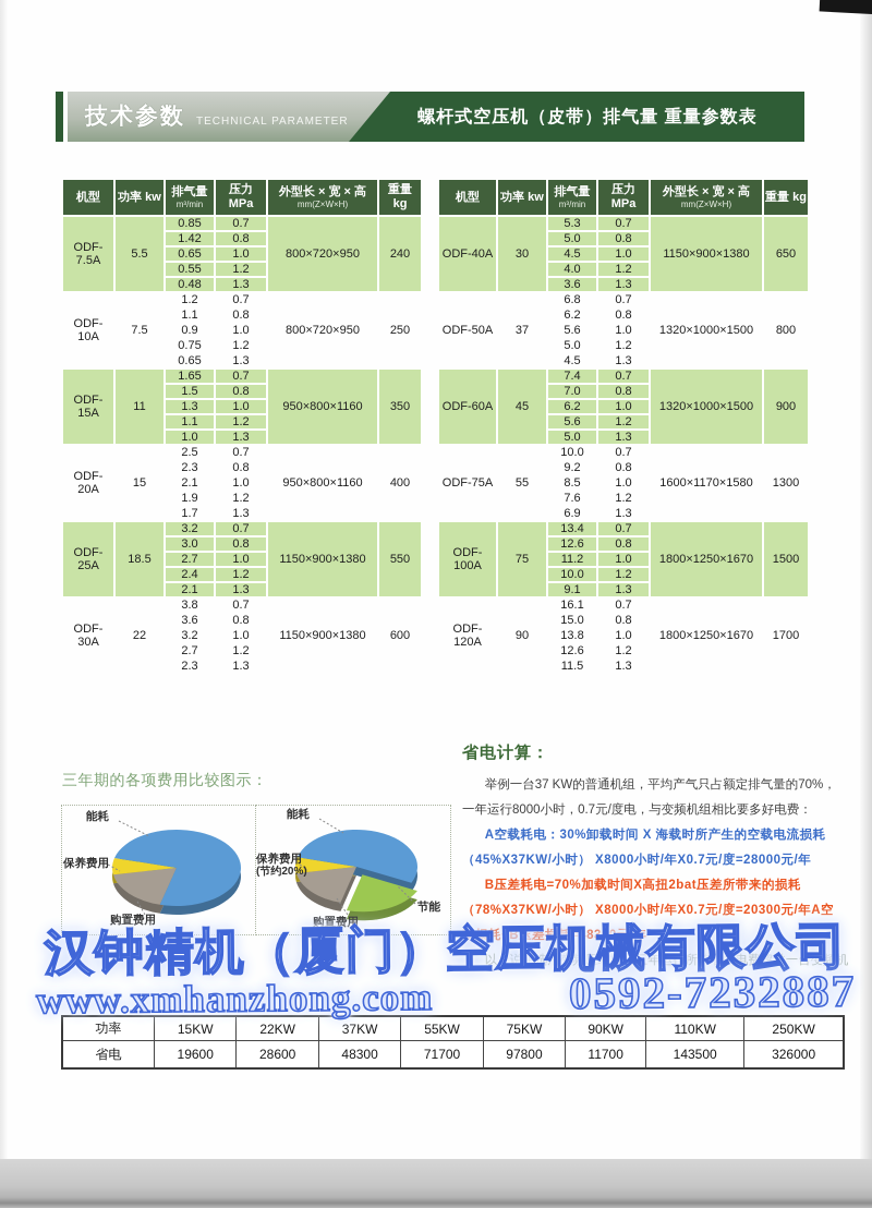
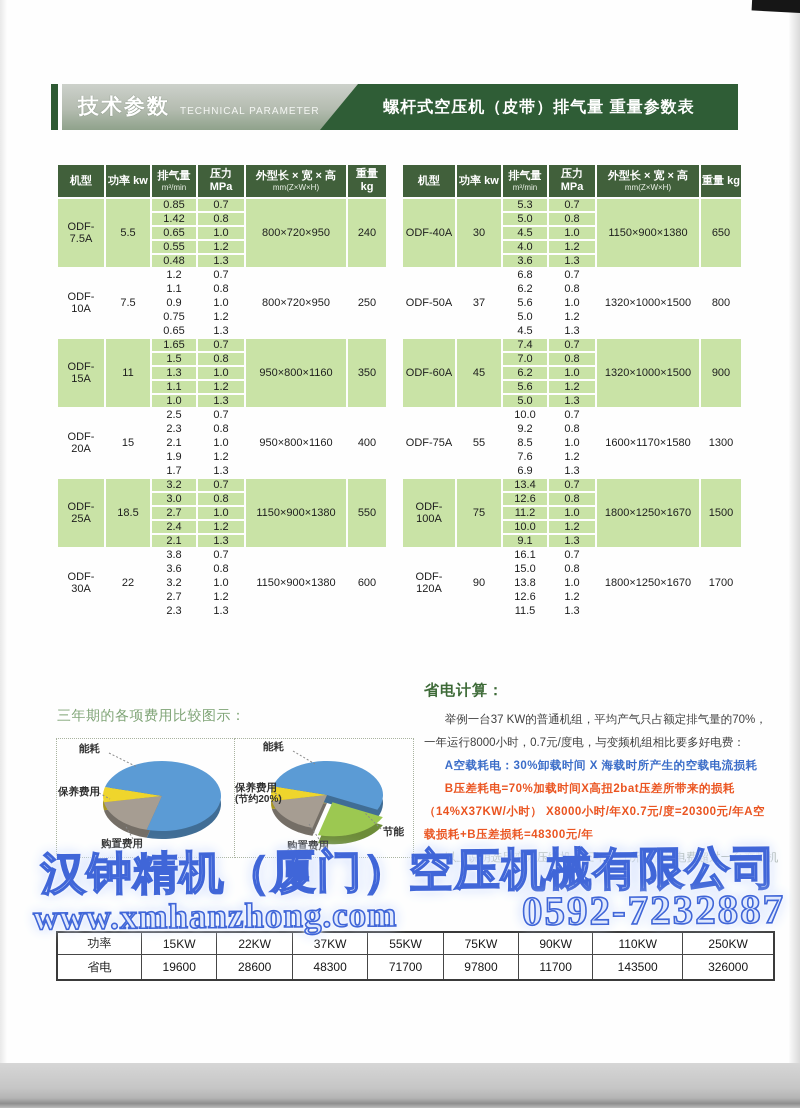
  技术参数
  TECHNICAL PARAMETER
  螺杆式空压机（皮带）排气量 重量参数表
  机型	功率 kw	排气量m³/min	压力 MPa	外型长 × 宽 × 高mm(Z×W×H)	重量 kg
  ODF-7.5A	5.5	0.85	0.7	800×720×950	240
  1.42	0.8
  0.65	1.0
  0.55	1.2
  0.48	1.3
  ODF-10A	7.5	1.2	0.7	800×720×950	250
  1.1	0.8
  0.9	1.0
  0.75	1.2
  0.65	1.3
  ODF-15A	11	1.65	0.7	950×800×1160	350
  1.5	0.8
  1.3	1.0
  1.1	1.2
  1.0	1.3
  ODF-20A	15	2.5	0.7	950×800×1160	400
  2.3	0.8
  2.1	1.0
  1.9	1.2
  1.7	1.3
  ODF-25A	18.5	3.2	0.7	1150×900×1380	550
  3.0	0.8
  2.7	1.0
  2.4	1.2
  2.1	1.3
  ODF-30A	22	3.8	0.7	1150×900×1380	600
  3.6	0.8
  3.2	1.0
  2.7	1.2
  2.3	1.3
  机型	功率 kw	排气量m³/min	压力 MPa	外型长 × 宽 × 高mm(Z×W×H)	重量 kg
  ODF-40A	30	5.3	0.7	1150×900×1380	650
  5.0	0.8
  4.5	1.0
  4.0	1.2
  3.6	1.3
  ODF-50A	37	6.8	0.7	1320×1000×1500	800
  6.2	0.8
  5.6	1.0
  5.0	1.2
  4.5	1.3
  ODF-60A	45	7.4	0.7	1320×1000×1500	900
  7.0	0.8
  6.2	1.0
  5.6	1.2
  5.0	1.3
  ODF-75A	55	10.0	0.7	1600×1170×1580	1300
  9.2	0.8
  8.5	1.0
  7.6	1.2
  6.9	1.3
  ODF-100A	75	13.4	0.7	1800×1250×1670	1500
  12.6	0.8
  11.2	1.0
  10.0	1.2
  9.1	1.3
  ODF-120A	90	16.1	0.7	1800×1250×1670	1700
  15.0	0.8
  13.8	1.0
  12.6	1.2
  11.5	1.3
  三年期的各项费用比较图示：
  能耗
  保养费用
  购置费用
  能耗
  保养费用
  (节约20%)
  购置费用
  节能
  省电计算：
  举例一台37 KW的普通机组，平均产气只占额定排气量的70%，
  一年运行8000小时，0.7元/度电，与变频机组相比要多好电费：
  A空载耗电：30%卸载时间 X 海载时所产生的空载电流损耗
- （45%X37KW/小时） X8000小时/年X0.7元/度=28000元/年
  B压差耗电=70%加载时间X高扭2bat压差所带来的损耗
- （78%X37KW/小时） X8000小时/年X0.7元/度=20300元/年A空
+ （14%X37KW/小时） X8000小时/年X0.7元/度=20300元/年A空
  载损耗+B压差损耗=48300元/年
  以上说明选用变频压缩机，三年运行所节省的电费超过一台变频机
  功率	15KW	22KW	37KW	55KW	75KW	90KW	110KW	250KW
  省电	19600	28600	48300	71700	97800	11700	143500	326000
  汉钟精机（厦门）空压机械有限公司
  www.xmhanzhong.com
  0592-7232887
